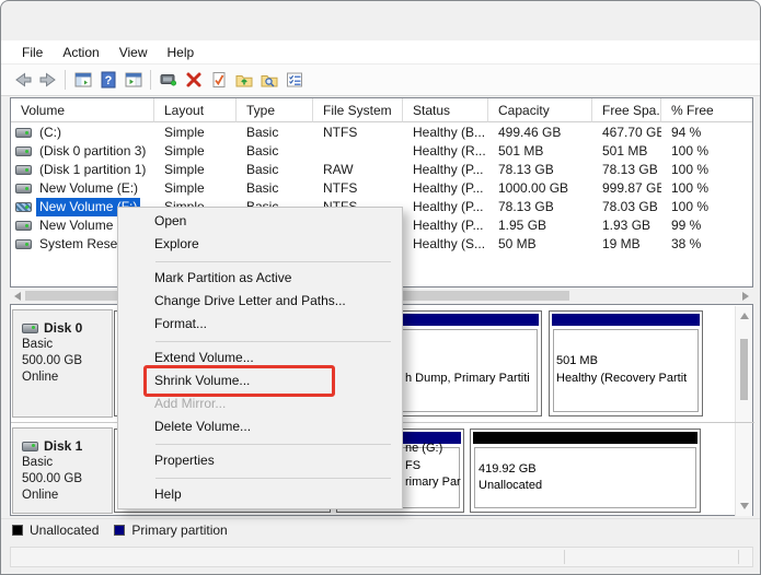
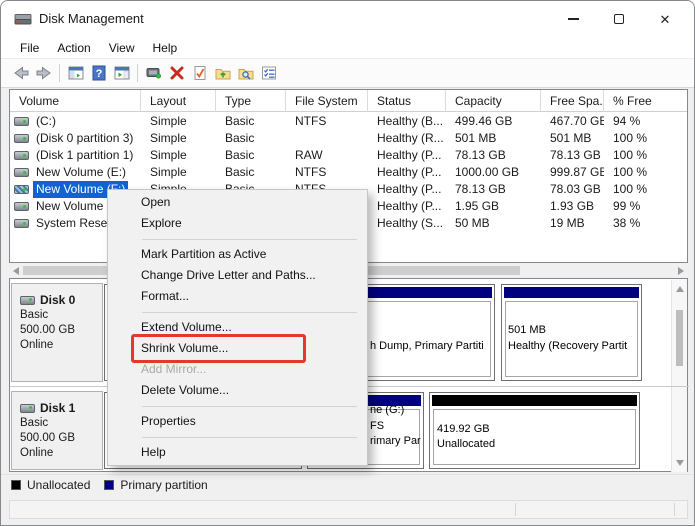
+ Disk Management
+ ✕
  File
  Action
  View
  Help
  ?
  Volume
  Layout
  Type
  File System
  Status
  Capacity
  Free Spa.
  % Free
  (C:)
  Simple
  Basic
  NTFS
  Healthy (B...
  499.46 GB
  467.70 GB
  94 %
  (Disk 0 partition 3)
  Simple
  Basic
  Healthy (R...
  501 MB
  501 MB
  100 %
  (Disk 1 partition 1)
  Simple
  Basic
  RAW
  Healthy (P...
  78.13 GB
  78.13 GB
  100 %
  New Volume (E:)
  Simple
  Basic
  NTFS
  Healthy (P...
  1000.00 GB
  999.87 GB
  100 %
  Healthy (P...
  78.13 GB
  78.03 GB
  100 %
  New Volume
  Healthy (P...
  1.95 GB
  1.93 GB
  99 %
  System Rese
  Healthy (S...
  50 MB
  19 MB
  38 %
  Disk 0
  Basic
  500.00 GB
  Online
  h Dump, Primary Partiti
  501 MB
  Healthy (Recovery Partit
  Disk 1
  Basic
  500.00 GB
  Online
  ne (G:)
  FS
  rimary Par
  419.92 GB
  Unallocated
  Unallocated
  Primary partition
  Open
  Explore
  Mark Partition as Active
  Change Drive Letter and Paths...
  Format...
  Extend Volume...
  Shrink Volume...
  Add Mirror...
  Delete Volume...
  Properties
  Help
